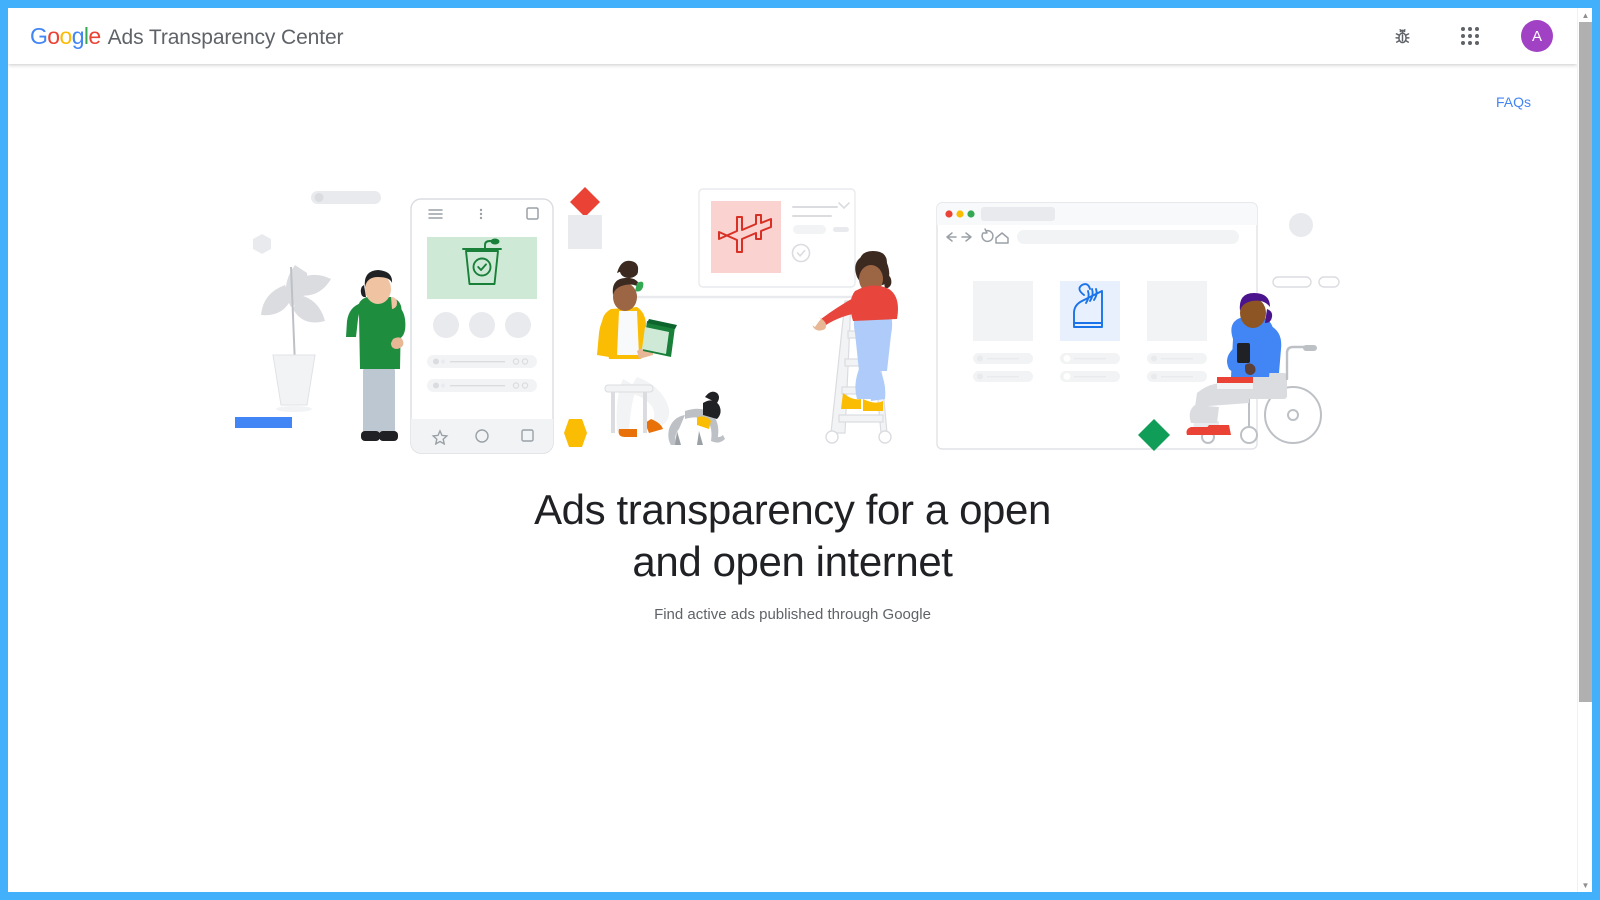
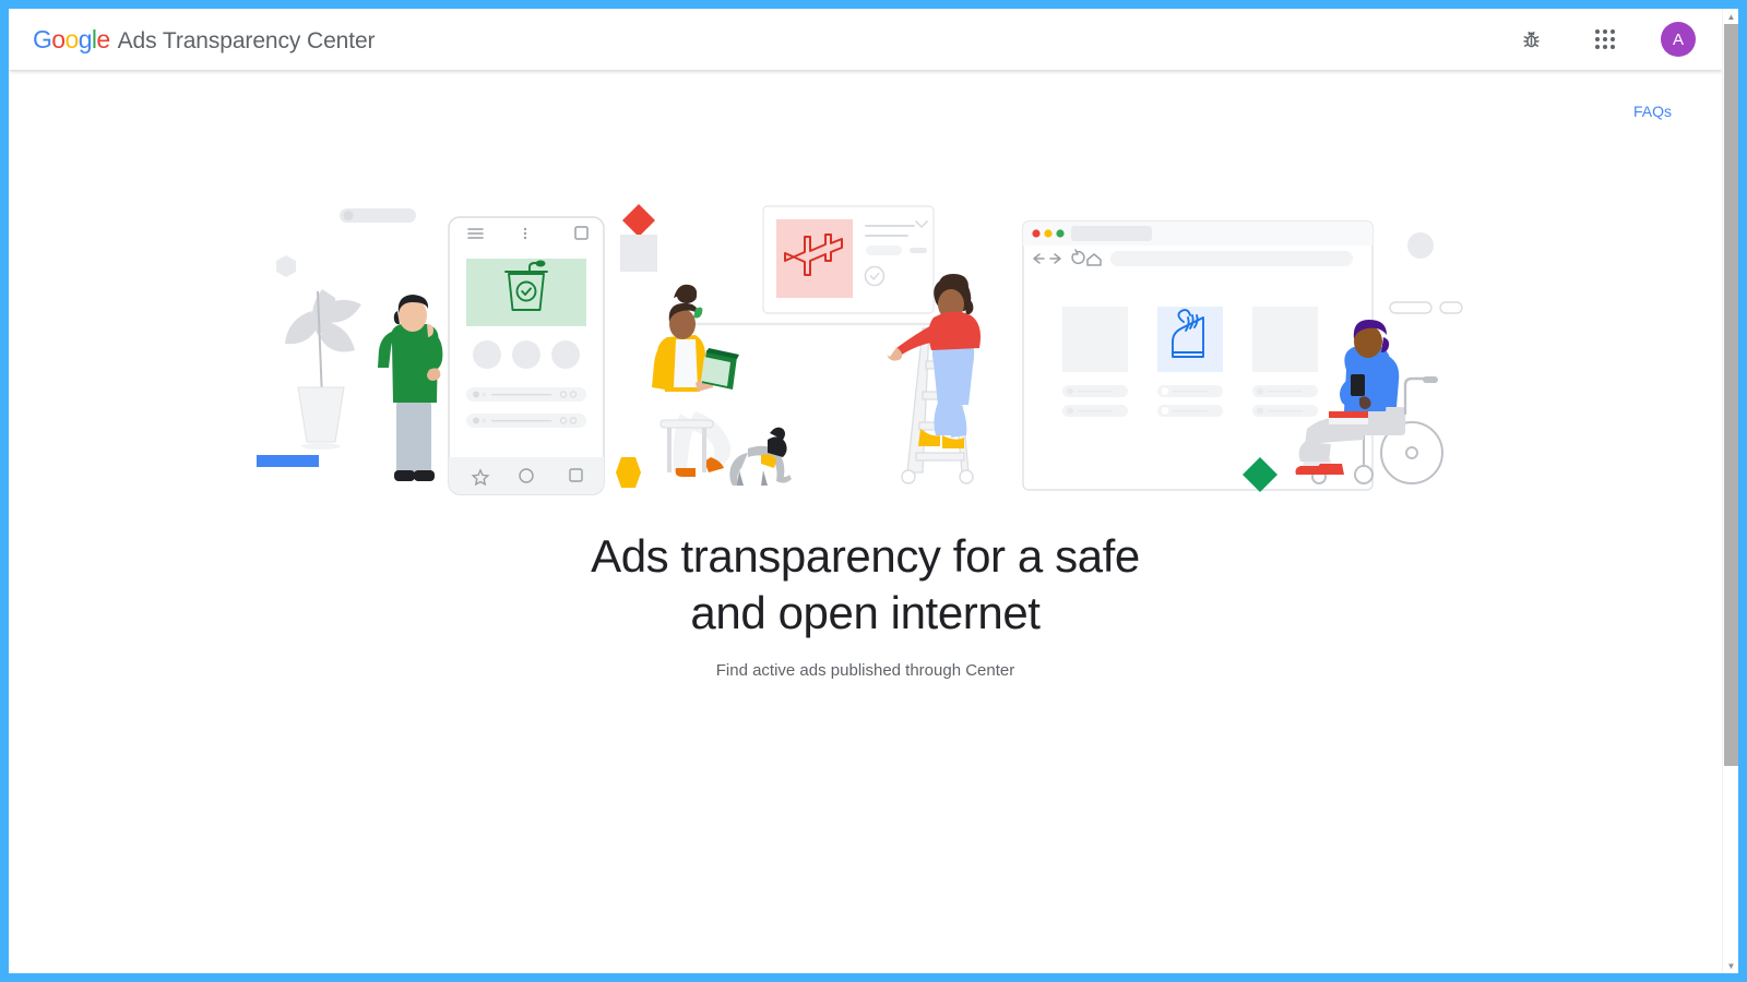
  Google
  Ads Transparency Center
  A
  FAQs
- Ads transparency for a open
+ Ads transparency for a safe
  and open internet
- Find active ads published through Google
+ Find active ads published through Center
  ▲
  ▼
